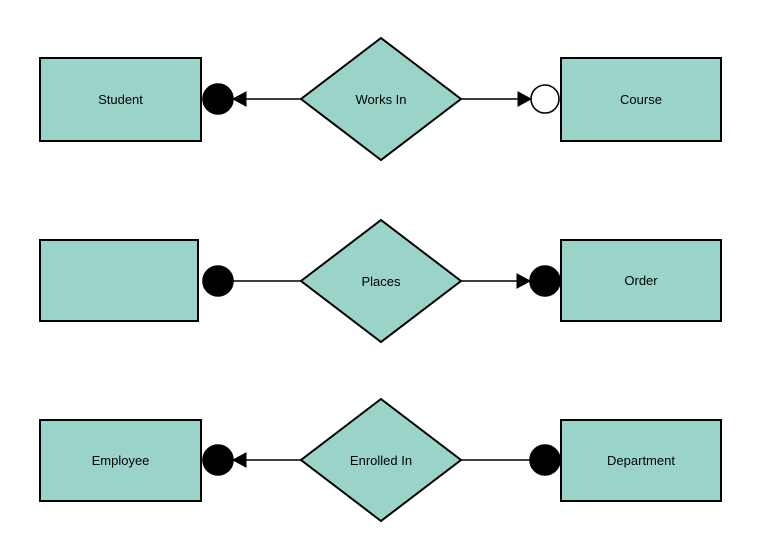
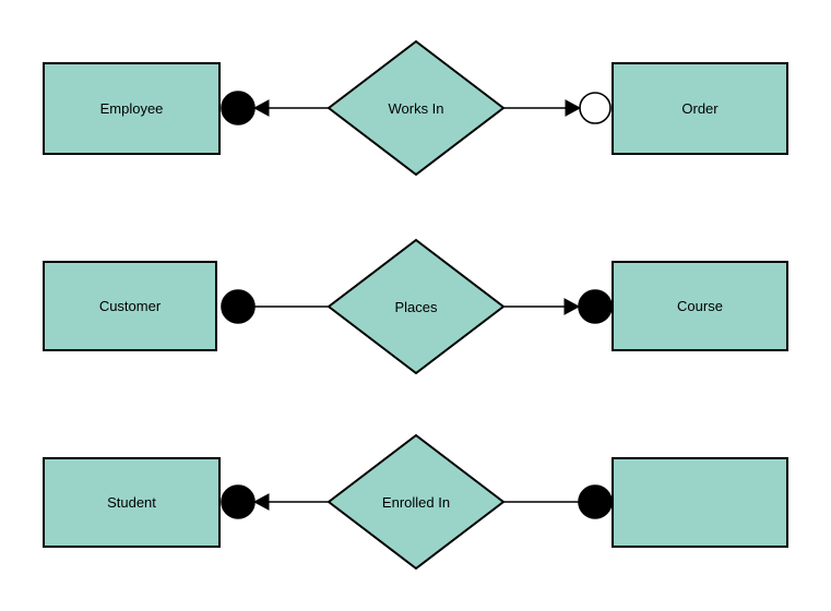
- Student
+ Employee
- Course
+ Order
  Works In
+ Customer
- Order
+ Course
  Places
- Employee
+ Student
- Department
  Enrolled In
